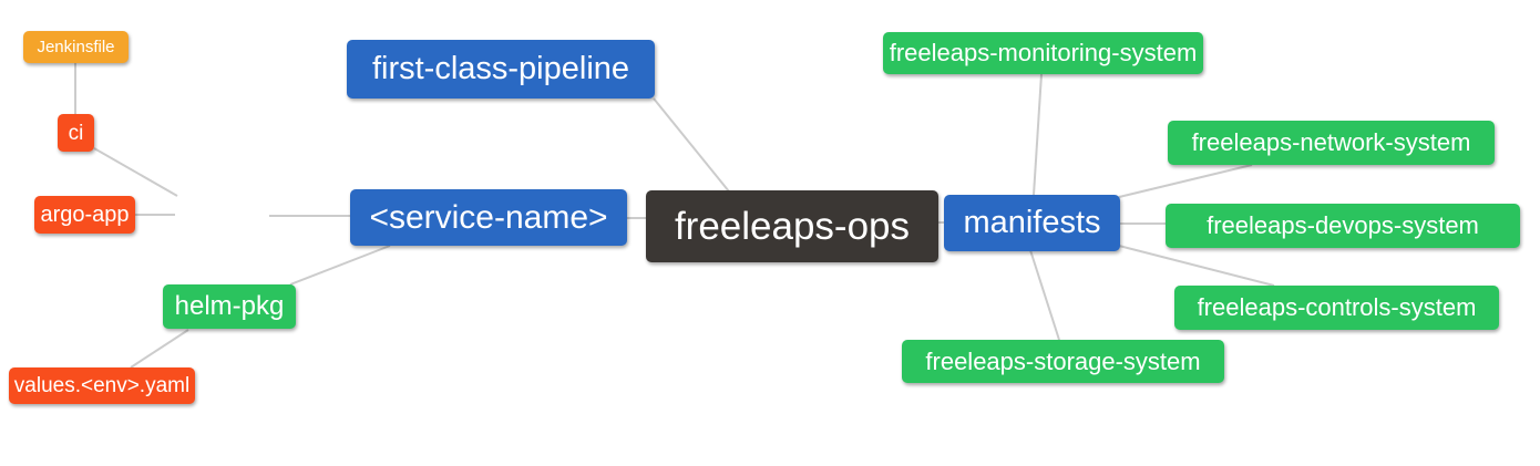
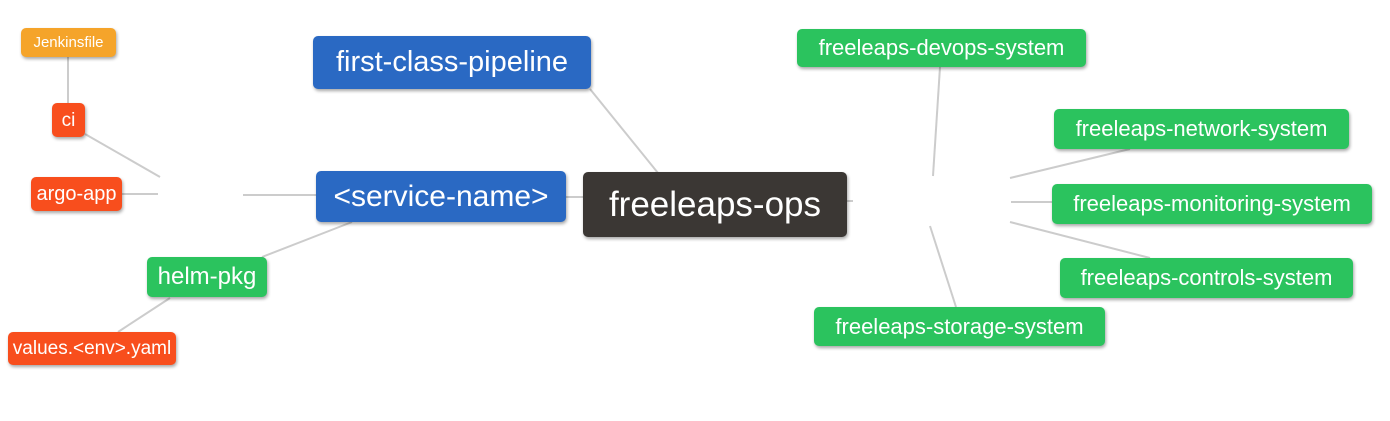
  Jenkinsfile
  ci
  argo-app
  helm-pkg
  values.<env>.yaml
  first-class-pipeline
  <service-name>
  freeleaps-ops
- manifests
- freeleaps-monitoring-system
+ freeleaps-devops-system
  freeleaps-network-system
- freeleaps-devops-system
+ freeleaps-monitoring-system
  freeleaps-controls-system
  freeleaps-storage-system
